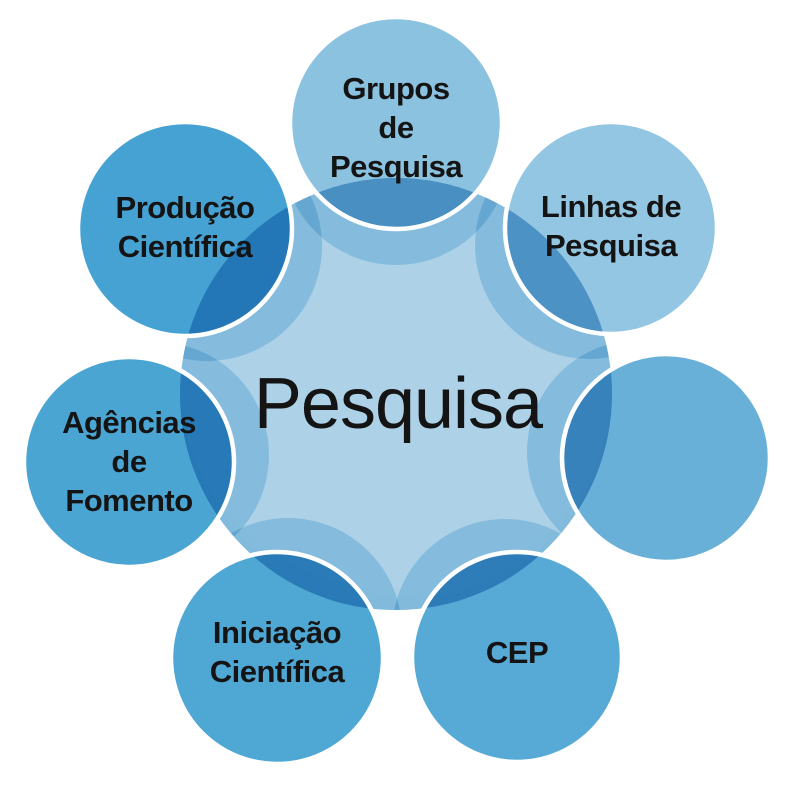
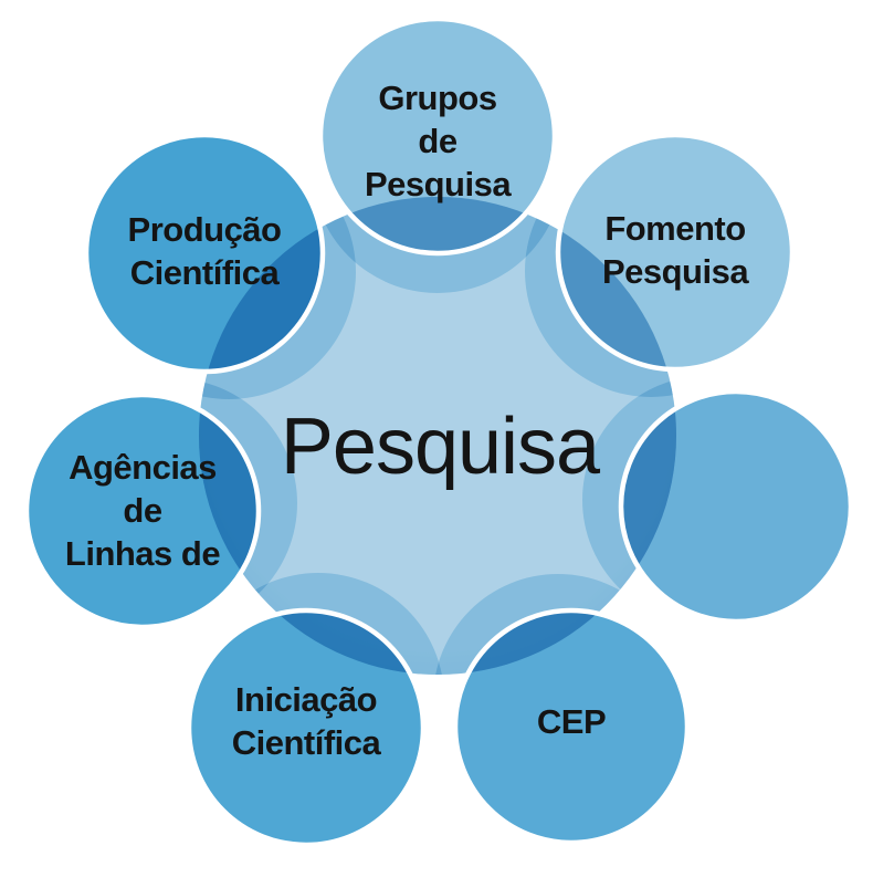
  Pesquisa
  Grupos
  de
  Pesquisa
- Linhas de
+ Fomento
  Pesquisa
  CEP
  Iniciação
  Científica
  Agências
  de
- Fomento
+ Linhas de
  Produção
  Científica
